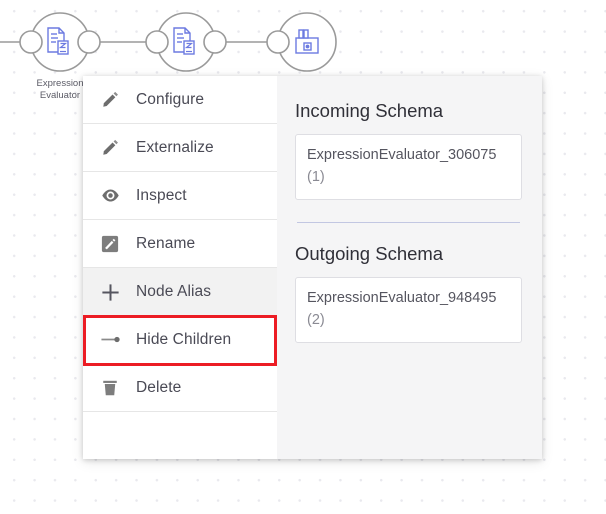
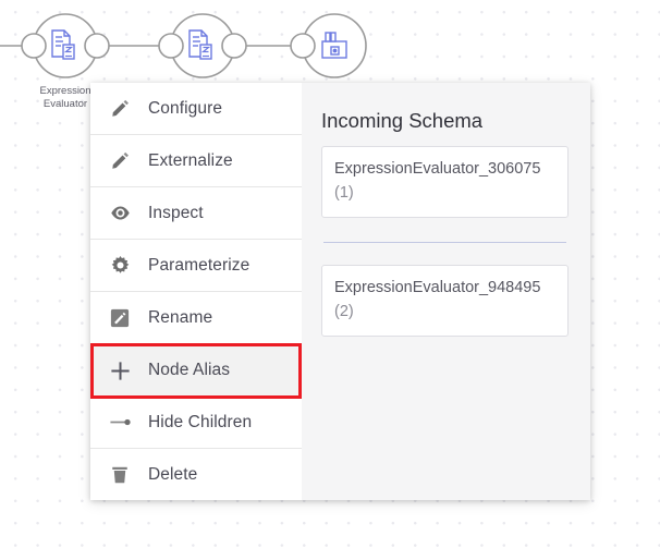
  Expression
  Evaluator
  Configure
  Externalize
  Inspect
+ Parameterize
  Rename
  Node Alias
  Hide Children
  Delete
  Incoming Schema
  ExpressionEvaluator_306075 (1)
- Outgoing Schema
  ExpressionEvaluator_948495 (2)
